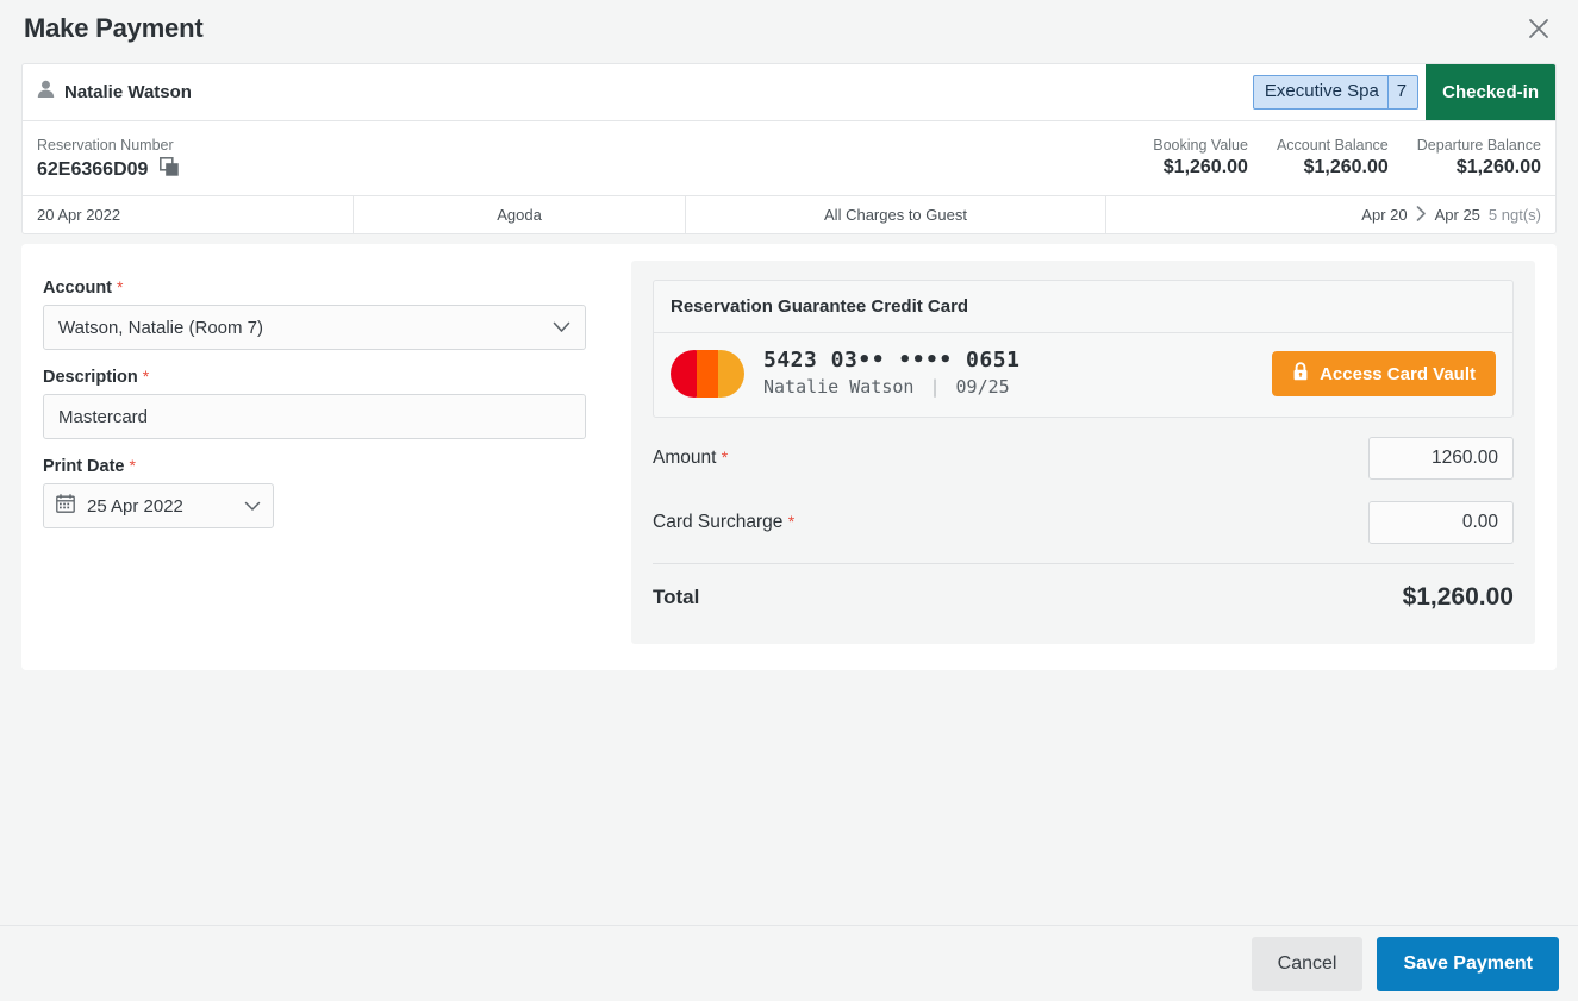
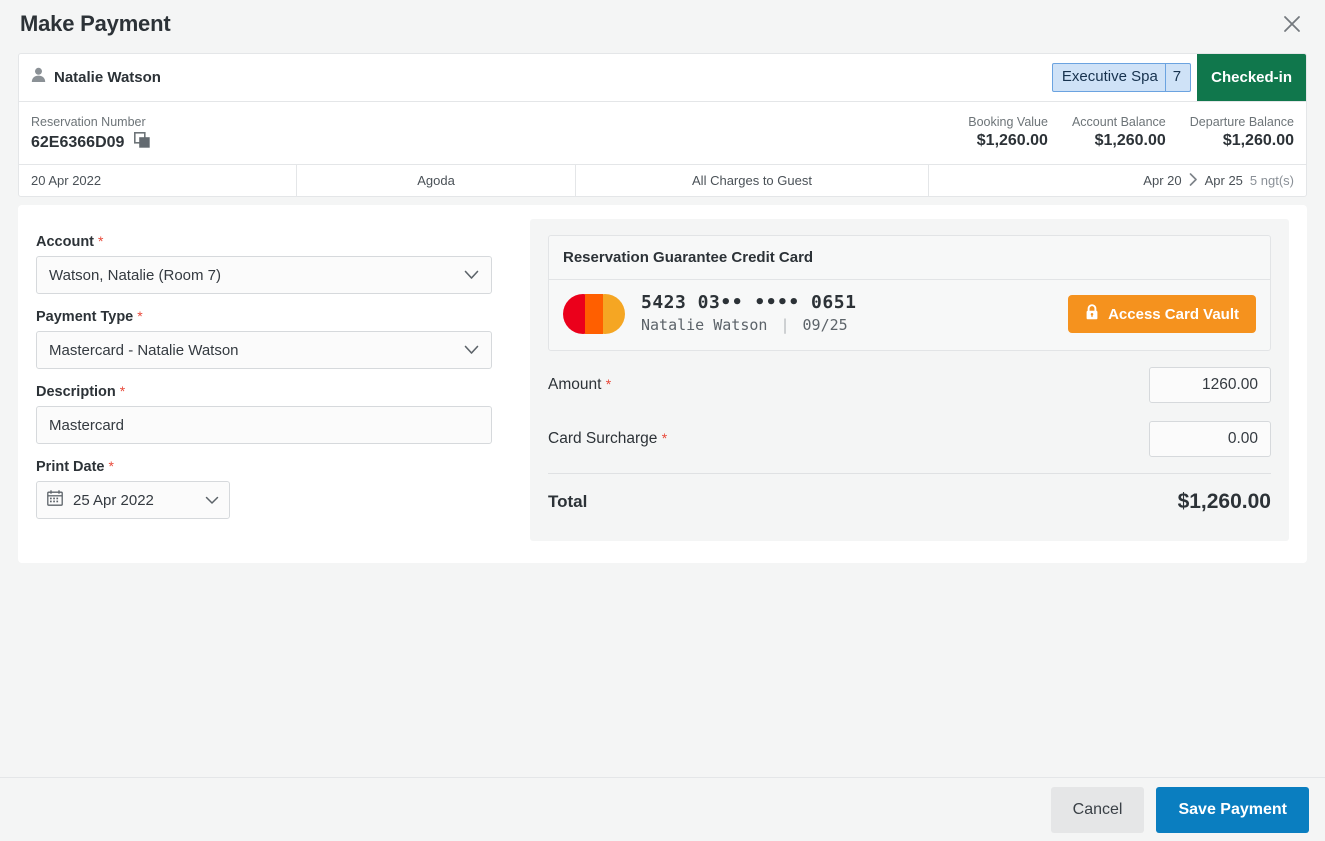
  Make Payment
  Natalie Watson
  Executive Spa
  7
  Checked-in
  Reservation Number
  62E6366D09
  Booking Value
  $1,260.00
  Account Balance
  $1,260.00
  Departure Balance
  $1,260.00
  20 Apr 2022
  Agoda
  All Charges to Guest
  Apr 20
  Apr 25
  5 ngt(s)
  Account *
  Watson, Natalie (Room 7)
+ Payment Type *
+ Mastercard - Natalie Watson
  Description *
  Mastercard
  Print Date *
  25 Apr 2022
  Reservation Guarantee Credit Card
  5423 03•• •••• 0651
  Natalie Watson | 09/25
  Access Card Vault
  Amount *
  1260.00
  Card Surcharge *
  0.00
  Total
  $1,260.00
  Cancel
  Save Payment
